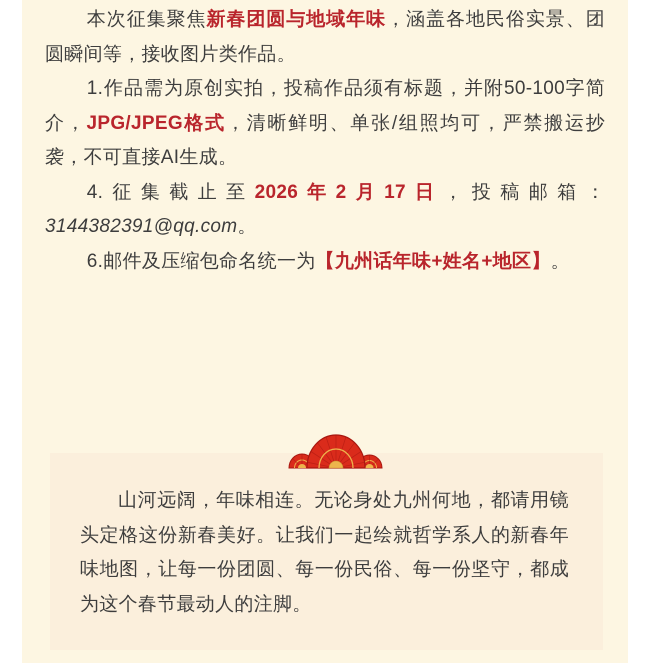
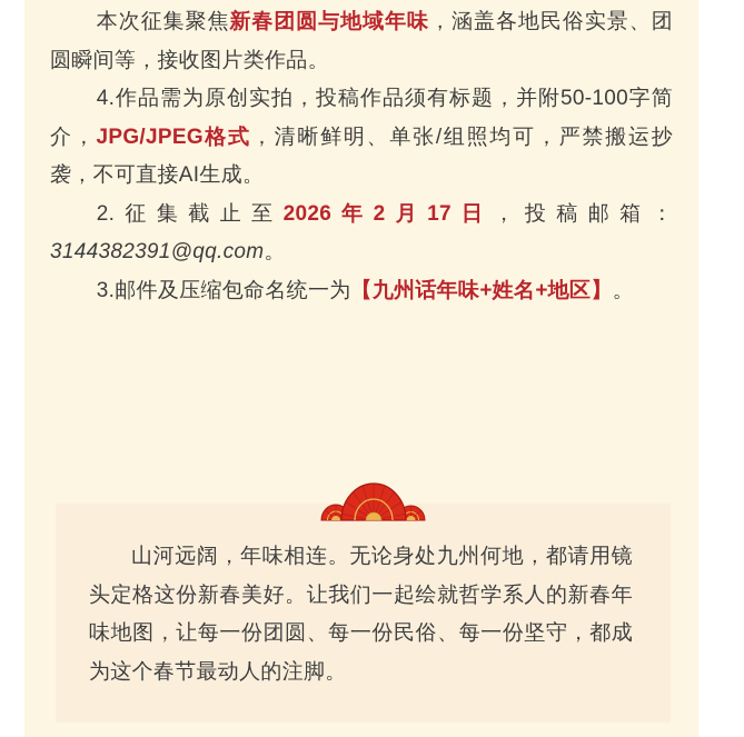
  本次征集聚焦新春团圆与地域年味，涵盖各地民俗实景、团圆瞬间等，接收图片类作品。
- 1.作品需为原创实拍，投稿作品须有标题，并附50-100字简介，JPG/JPEG格式，清晰鲜明、单张/组照均可，严禁搬运抄袭，不可直接AI生成。
+ 4.作品需为原创实拍，投稿作品须有标题，并附50-100字简介，JPG/JPEG格式，清晰鲜明、单张/组照均可，严禁搬运抄袭，不可直接AI生成。
- 4.征集截止至2026年2月17日，投稿邮箱：3144382391@qq.com。
+ 2.征集截止至2026年2月17日，投稿邮箱：3144382391@qq.com。
- 6.邮件及压缩包命名统一为【九州话年味+姓名+地区】。
+ 3.邮件及压缩包命名统一为【九州话年味+姓名+地区】。
  山河远阔，年味相连。无论身处九州何地，都请用镜头定格这份新春美好。让我们一起绘就哲学系人的新春年味地图，让每一份团圆、每一份民俗、每一份坚守，都成为这个春节最动人的注脚。
